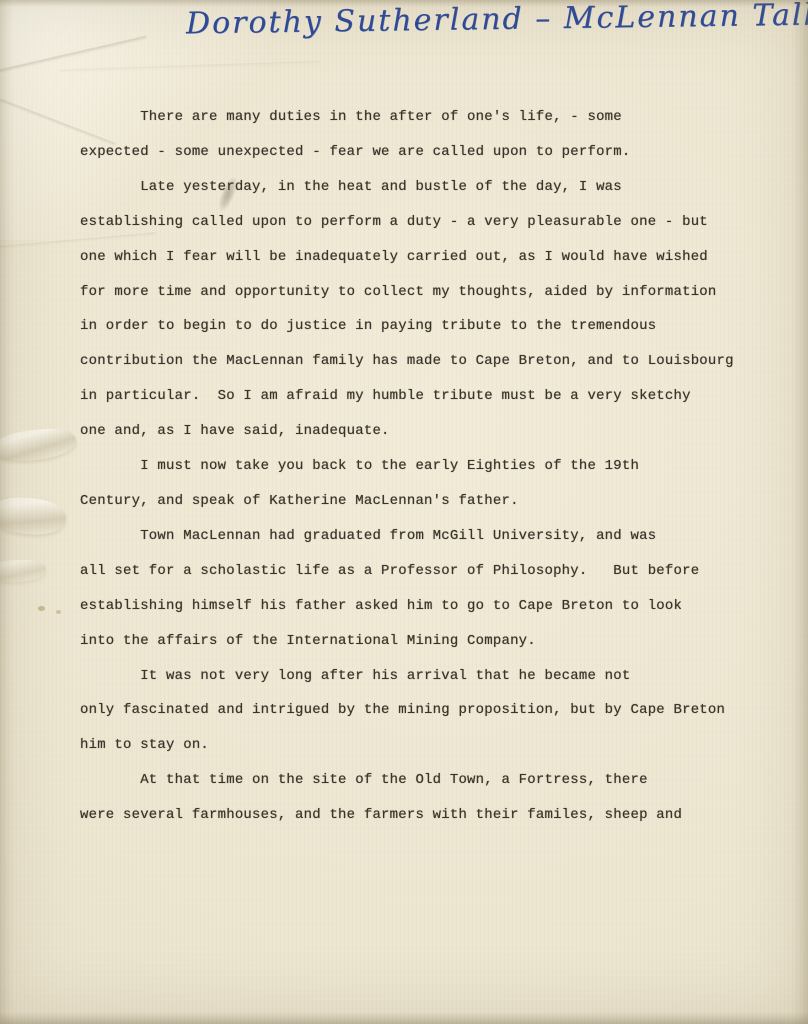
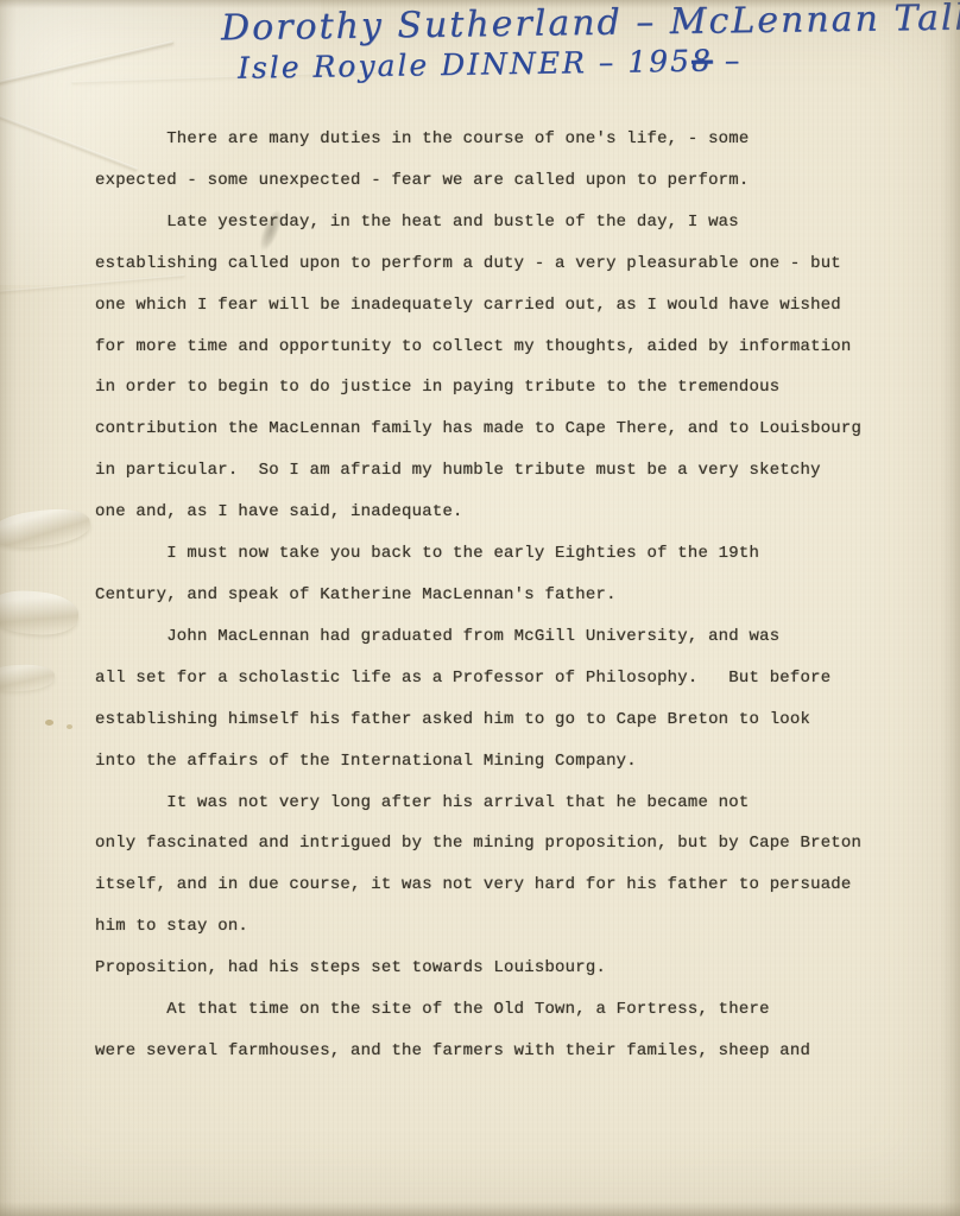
  Dorothy Sutherland – McLennan Ta
+ Isle Royale DINNER – 1958 –
- There are many duties in the after of one's life, - some
+ There are many duties in the course of one's life, - some
  expected - some unexpected - fear we are called upon to perform.
  Late yesteday, in the heat and bustle of the day, I was
  establishing called upon to perform a duty - a very pleasurable one - but
  one which I fear will be inadequately carried out, as I would have wished
  for more time and opportunity to collect my thoughts, aided by information
  in order to begin to do justice in paying tribute to the tremendous
- contribution the MacLennan family has made to Cape Breton, and to Louisbourg
+ contribution the MacLennan family has made to Cape There, and to Louisbourg
  in particular. So I am afraid my humble tribute must be a very sketchy
  one and, as I have said, inadequate.
  I must now take you back to the early Eighties of the 19th
  Century, and speak of Katherine MacLennan's father.
- Town MacLennan had graduated from McGill University, and was
+ John MacLennan had graduated from McGill University, and was
  all set for a scholastic life as a Professor of Philosophy. But before
  establishing himself his father asked him to go to Cape Breton to look
  into the affairs of the International Mining Company.
  It was not very long after his arrival that he became not
  only fascinated and intrigued by the mining proposition, but by Cape Breton
+ itself, and in due course, it was not very hard for his father to persuade
  him to stay on.
+ Proposition, had his steps set towards Louisbourg.
  At that time on the site of the Old Town, a Fortress, there
  were several farmhouses, and the farmers with their familes, sheep and
